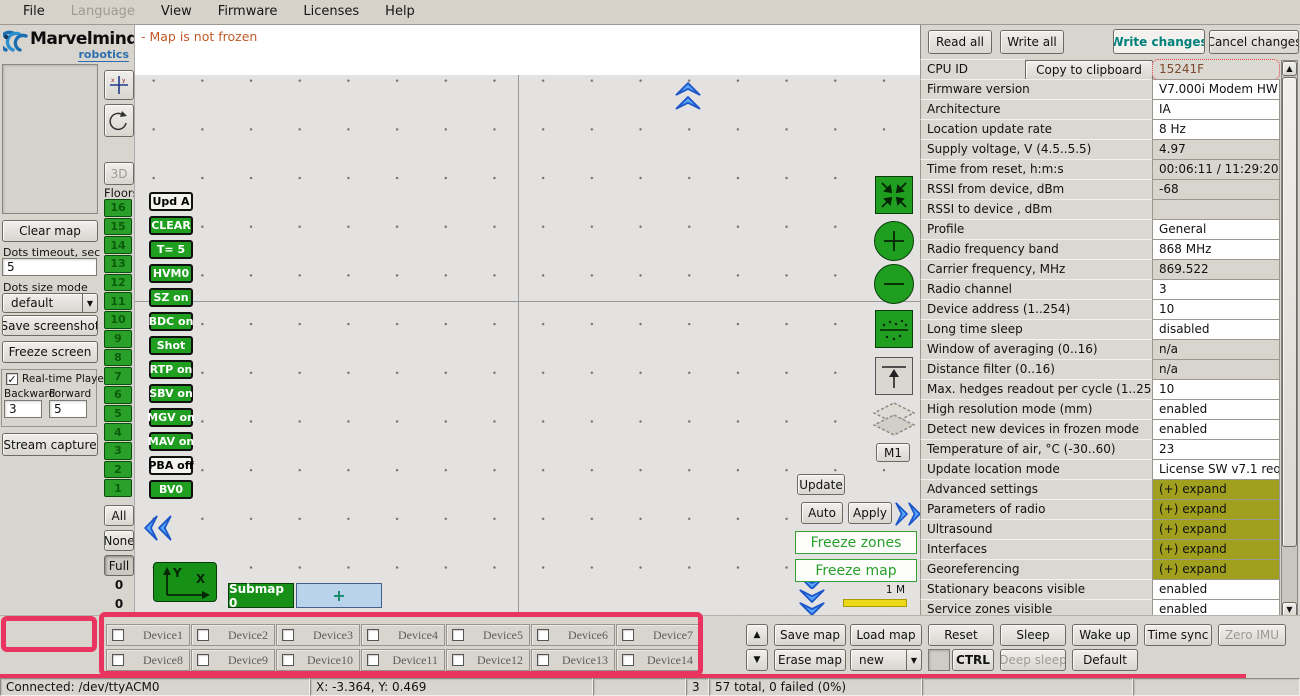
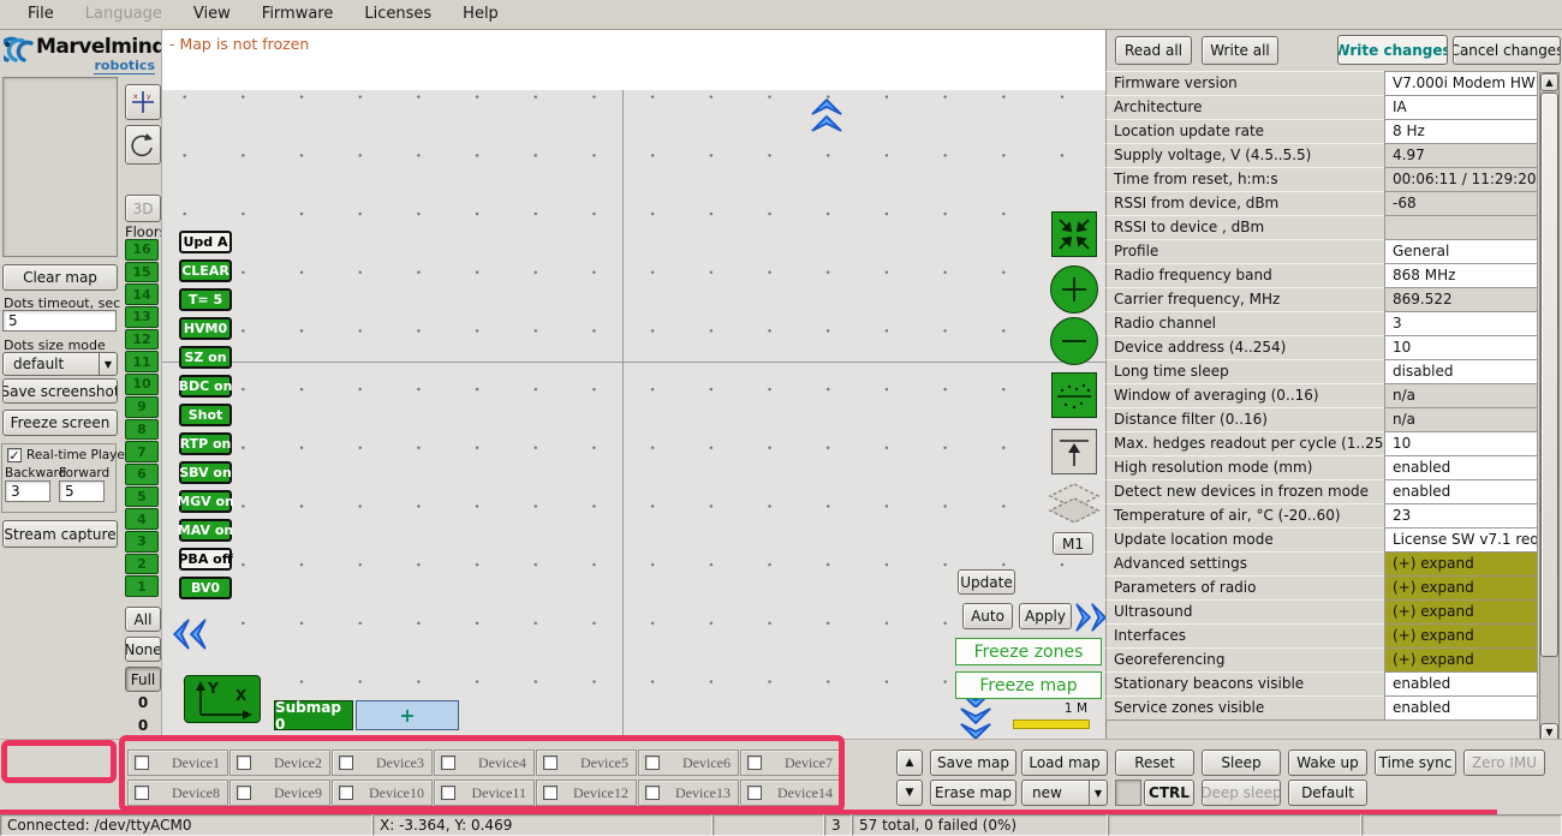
  File
  Language
  View
  Firmware
  Licenses
  Help
  Marvelmind
  robotics
  Clear map
  Dots timeout, sec
  5
  Dots size mode
  default
  ▼
  Save screenshot
  Freeze screen
  ✓
  Real-time Playe
  Backward
  Forward
  3
  5
  Stream capture
  3D
  Floor
  16
  15
  14
  13
  12
  11
  10
  9
  8
  7
  6
  5
  4
  3
  2
  1
  All
  None
  Full
  0
  0
  - Map is not frozen
  Upd A
  CLEAR
  T= 5
  HVM0
  SZ on
  BDC on
  Shot
  RTP on
  SBV on
  MGV on
  MAV on
  PBA off
  BV0
  M1
  Update
  Auto
  Apply
  Freeze zones
  Freeze map
  1 M
  Y
  X
  Submap 0
  +
  Read all
  Write all
  Write changes
  Cancel changes
- CPU ID
- Copy to clipboard
- 15241F
  Firmware version
  V7.000i Modem HW
  Architecture
  IA
  Location update rate
  8 Hz
  Supply voltage, V (4.5..5.5)
  4.97
  Time from reset, h:m:s
  00:06:11 / 11:29:20
  RSSI from device, dBm
  -68
  RSSI to device , dBm
  Profile
  General
  Radio frequency band
  868 MHz
  Carrier frequency, MHz
  869.522
  Radio channel
  3
- Device address (1..254)
+ Device address (4..254)
  10
  Long time sleep
  disabled
  Window of averaging (0..16)
  n/a
  Distance filter (0..16)
  n/a
  Max. hedges readout per cycle (1..25
  10
  High resolution mode (mm)
  enabled
  Detect new devices in frozen mode
  enabled
- Temperature of air, °C (-30..60)
+ Temperature of air, °C (-20..60)
  23
  Update location mode
  License SW v7.1 req
  Advanced settings
  (+) expand
  Parameters of radio
  (+) expand
  Ultrasound
  (+) expand
  Interfaces
  (+) expand
  Georeferencing
  (+) expand
  Stationary beacons visible
  enabled
  Service zones visible
  enabled
  ▲
  ▼
  Device1
  Device2
  Device3
  Device4
  Device5
  Device6
  Device7
  Device8
  Device9
  Device10
  Device11
  Device12
  Device13
  Device14
  ▲
  ▼
  Save map
  Erase map
  Load map
  new
  ▼
  Reset
  CTRL
  Sleep
  Deep sleep
  Wake up
  Default
  Time sync
  Zero IMU
  Connected: /dev/ttyACM0
  X: -3.364, Y: 0.469
  3
  57 total, 0 failed (0%)
